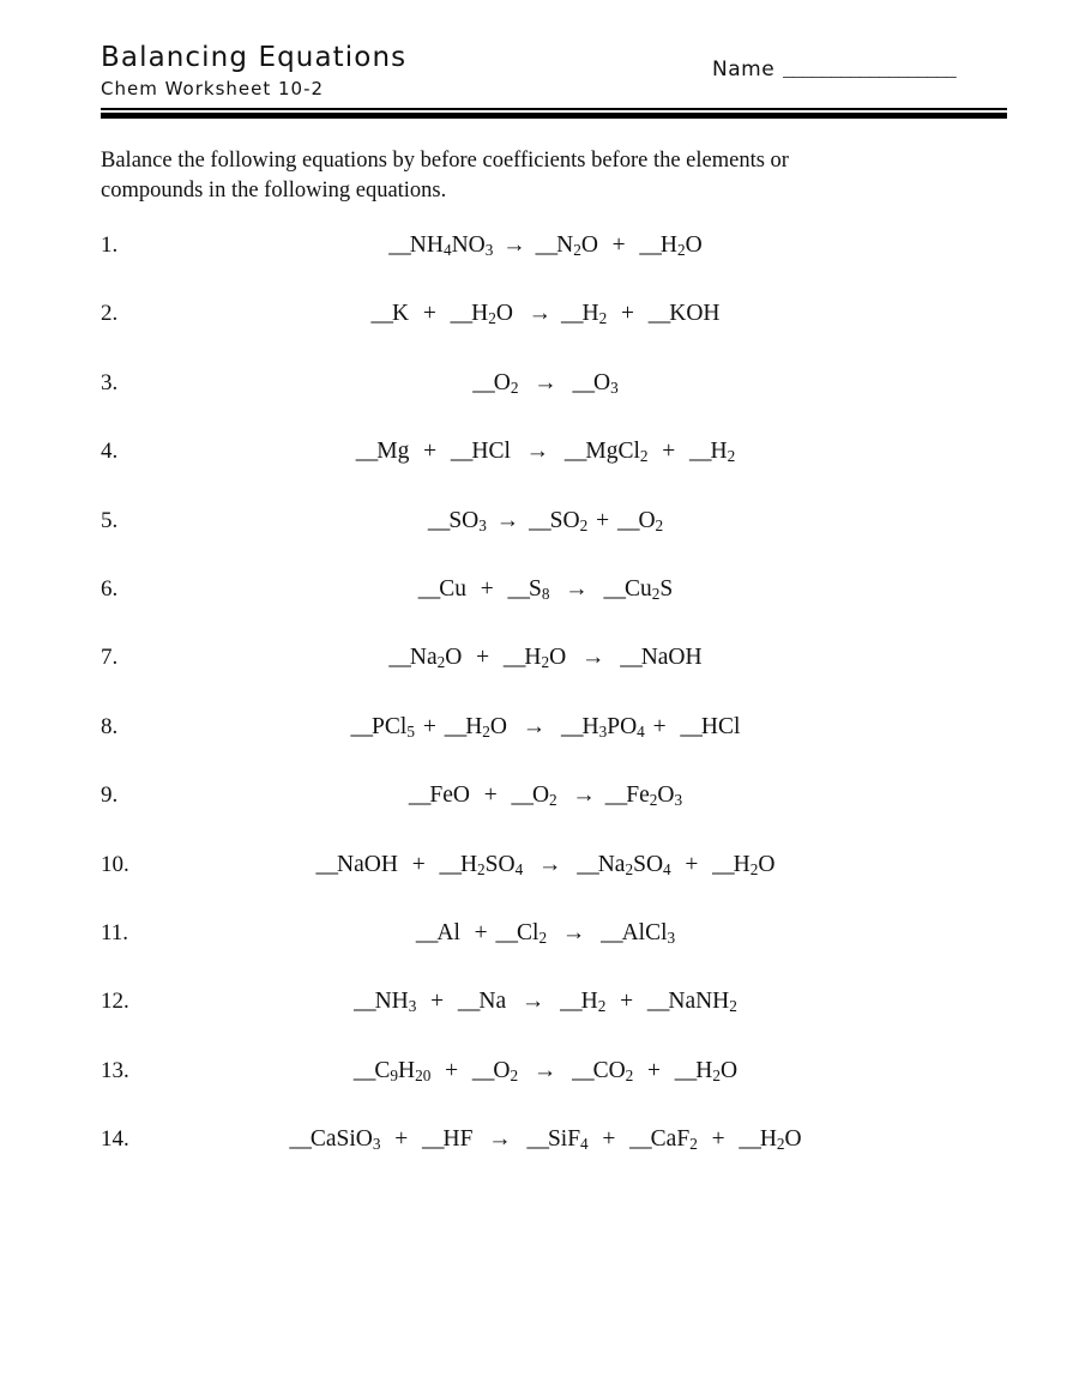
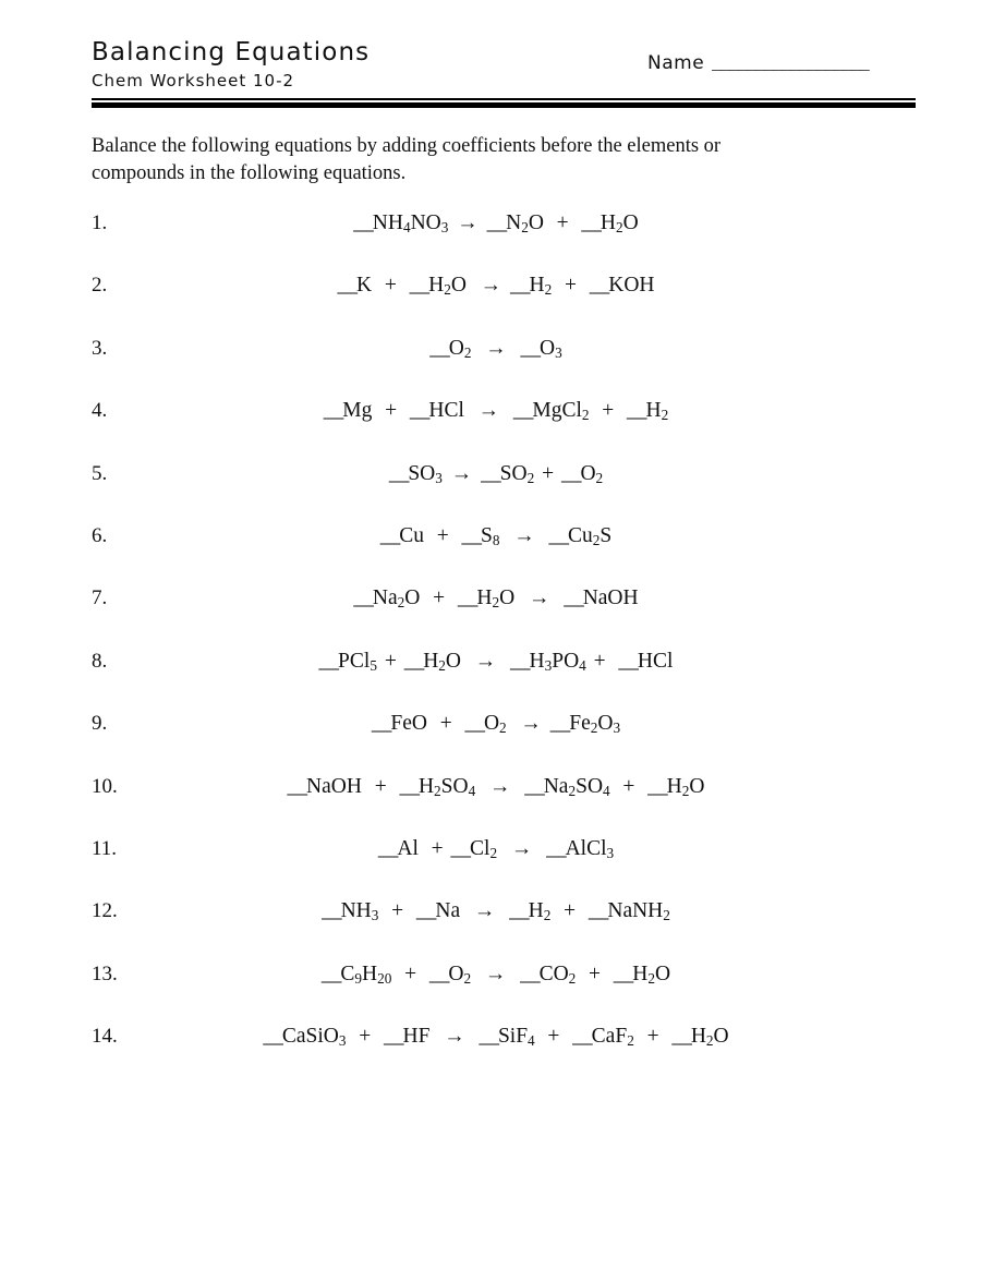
  Balancing Equations
  Chem Worksheet 10-2
  Name
  __________________
- Balance the following equations by before coefficients before the elements or compounds in the following equations.
+ Balance the following equations by adding coefficients before the elements or compounds in the following equations.
  1.
  __NH4NO3 → __N2O + __H2O
  2.
  __K + __H2O → __H2 + __KOH
  3.
  __O2 → __O3
  4.
  __Mg + __HCl → __MgCl2 + __H2
  5.
  __SO3 → __SO2 + __O2
  6.
  __Cu + __S8 → __Cu2S
  7.
  __Na2O + __H2O → __NaOH
  8.
  __PCl5 + __H2O → __H3PO4 + __HCl
  9.
  __FeO + __O2 → __Fe2O3
  10.
  __NaOH + __H2SO4 → __Na2SO4 + __H2O
  11.
  __Al + __Cl2 → __AlCl3
  12.
  __NH3 + __Na → __H2 + __NaNH2
  13.
  __C9H20 + __O2 → __CO2 + __H2O
  14.
  __CaSiO3 + __HF → __SiF4 + __CaF2 + __H2O
